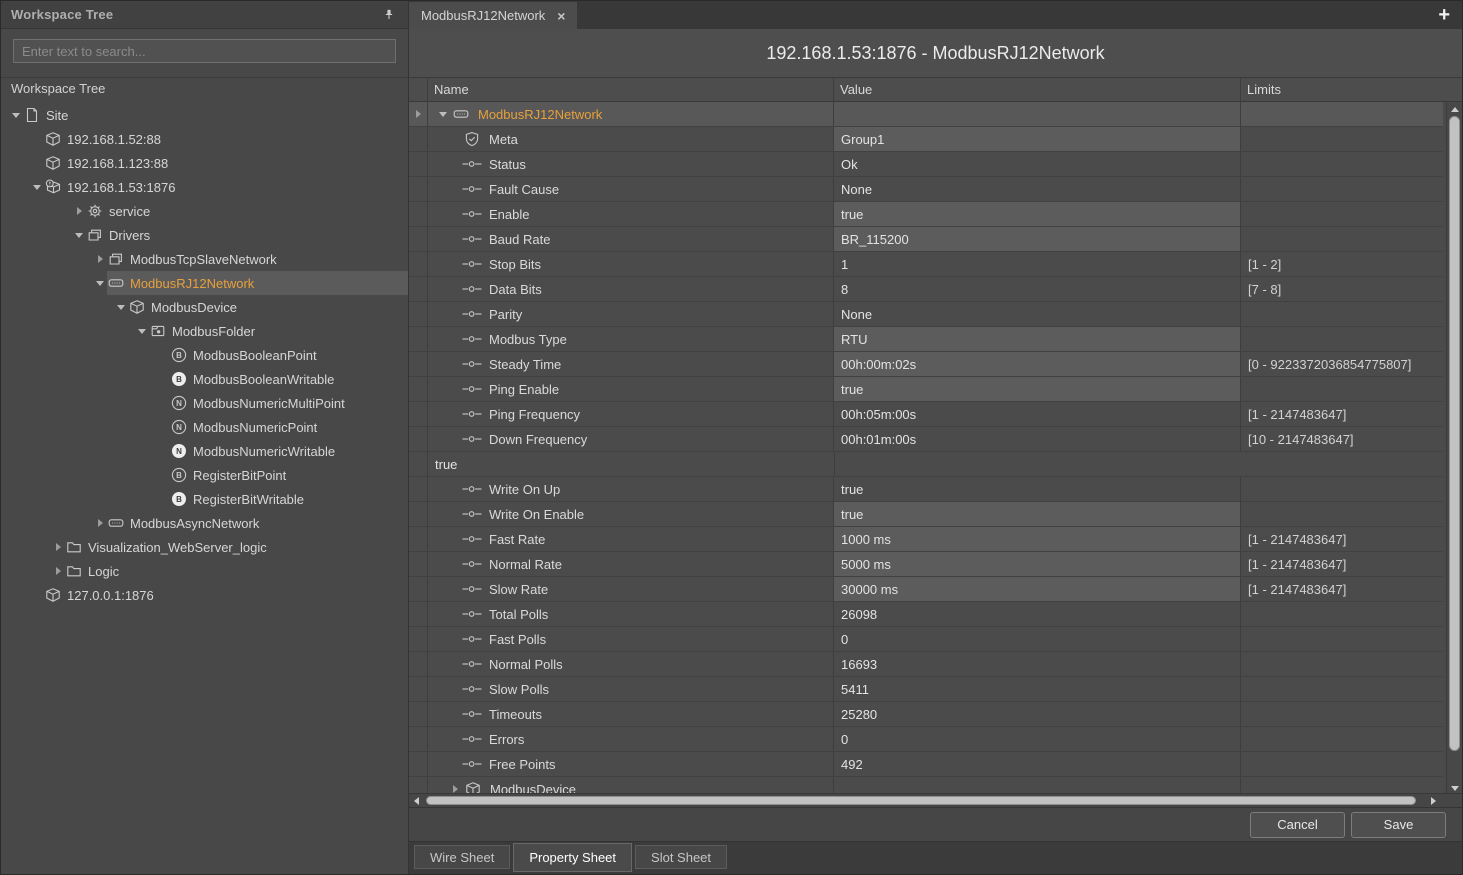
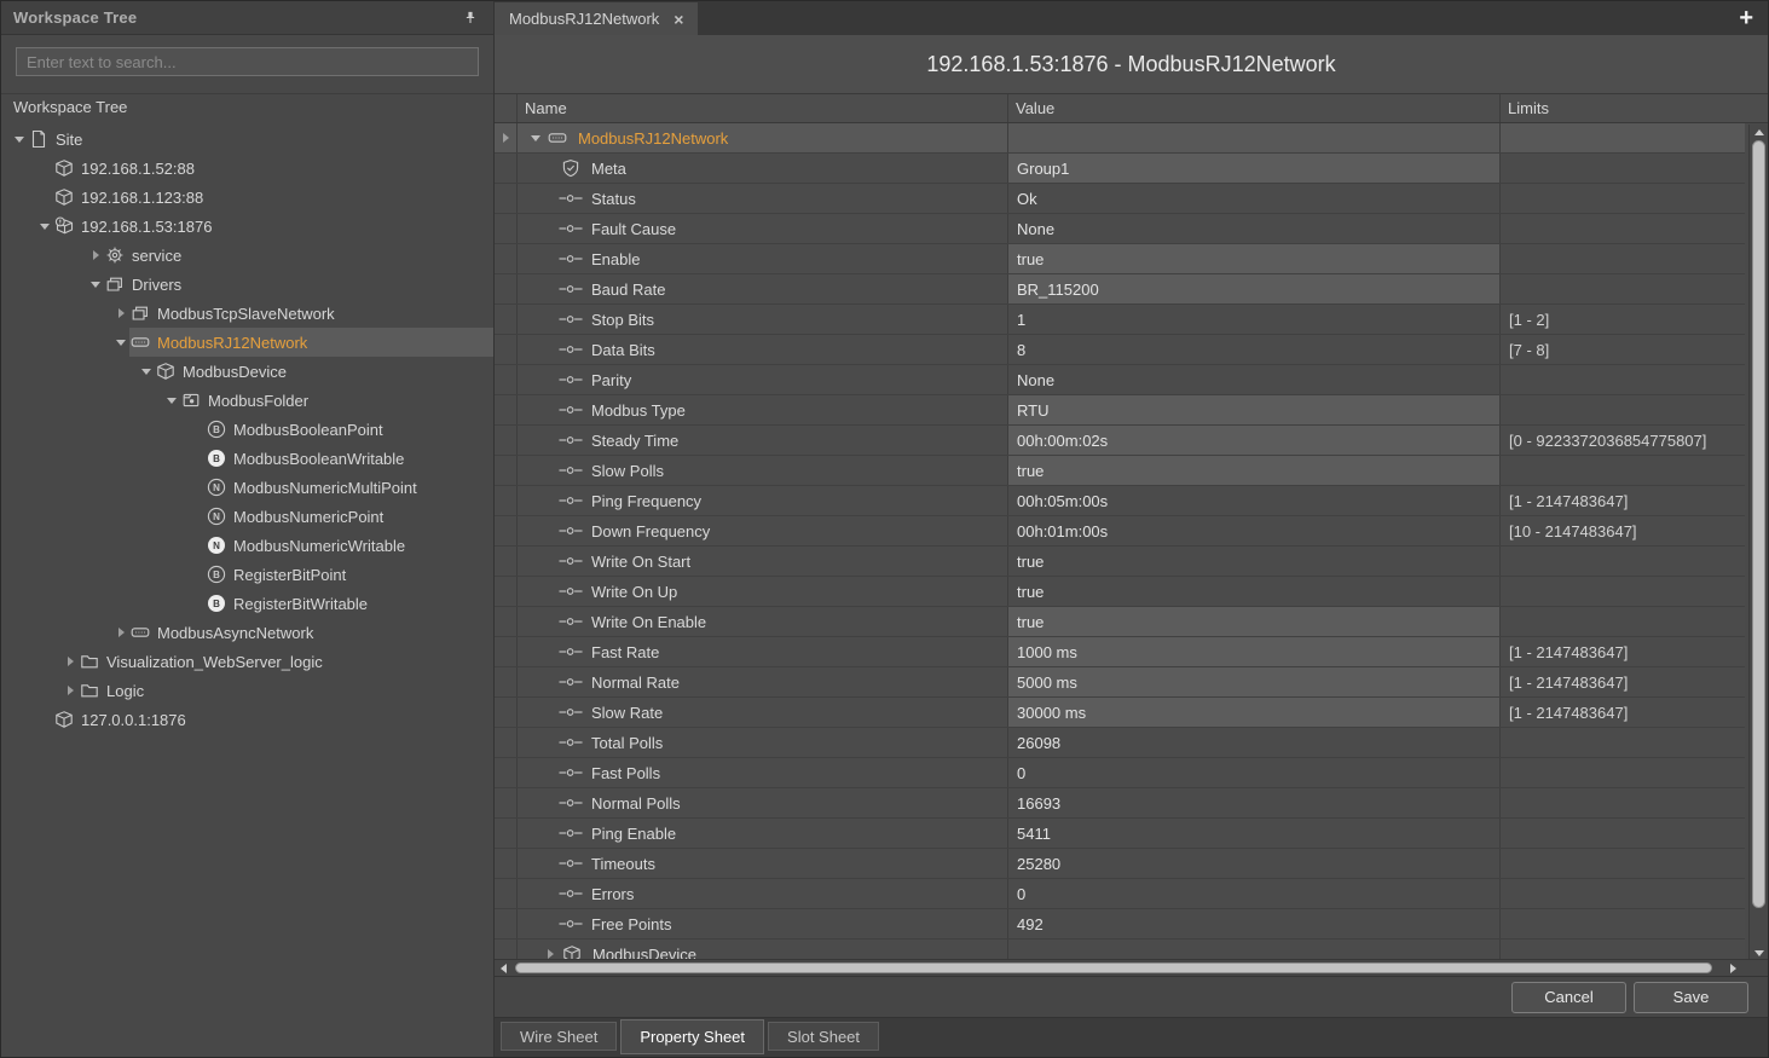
  Workspace Tree
  Enter text to search...
  Workspace Tree
  Site
  192.168.1.52:88
  192.168.1.123:88
  192.168.1.53:1876
  service
  Drivers
  ModbusTcpSlaveNetwork
  ModbusRJ12Network
  ModbusDevice
  ModbusFolder
  B
  ModbusBooleanPoint
  B
  ModbusBooleanWritable
  N
  ModbusNumericMultiPoint
  N
  ModbusNumericPoint
  N
  ModbusNumericWritable
  B
  RegisterBitPoint
  B
  RegisterBitWritable
  ModbusAsyncNetwork
  Visualization_WebServer_logic
  Logic
  127.0.0.1:1876
  ModbusRJ12Network
  ×
  +
  192.168.1.53:1876 - ModbusRJ12Network
  Name
  Value
  Limits
  ModbusRJ12Network
  Meta
  Group1
  Status
  Ok
  Fault Cause
  None
  Enable
  true
  Baud Rate
  BR_115200
  Stop Bits
  1
  [1 - 2]
  Data Bits
  8
  [7 - 8]
  Parity
  None
  Modbus Type
  RTU
  Steady Time
  00h:00m:02s
  [0 - 9223372036854775807]
- Ping Enable
+ Slow Polls
  true
  Ping Frequency
  00h:05m:00s
  [1 - 2147483647]
  Down Frequency
  00h:01m:00s
  [10 - 2147483647]
+ Write On Start
  true
  Write On Up
  true
  Write On Enable
  true
  Fast Rate
  1000 ms
  [1 - 2147483647]
  Normal Rate
  5000 ms
  [1 - 2147483647]
  Slow Rate
  30000 ms
  [1 - 2147483647]
  Total Polls
  26098
  Fast Polls
  0
  Normal Polls
  16693
- Slow Polls
+ Ping Enable
  5411
  Timeouts
  25280
  Errors
  0
  Free Points
  492
  ModbusDevice
  Cancel
  Save
  Wire Sheet
  Property Sheet
  Slot Sheet
